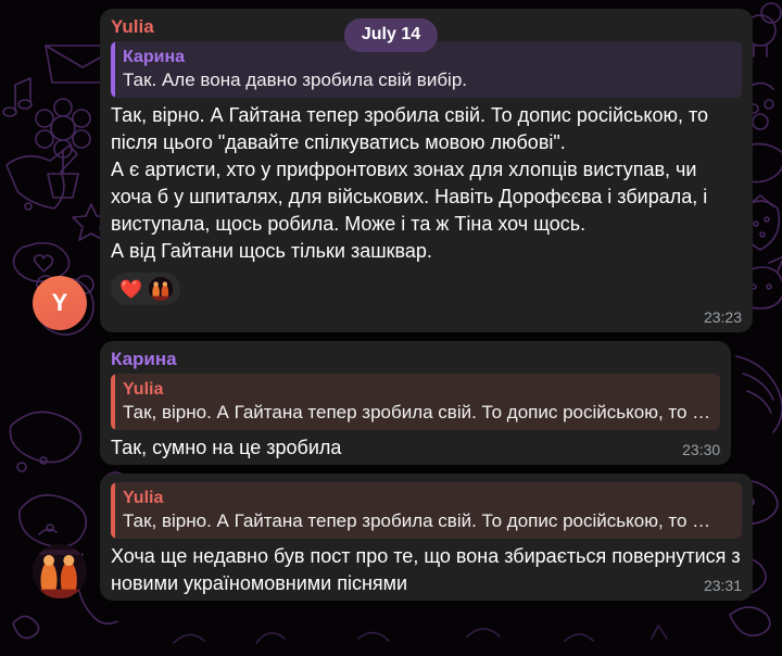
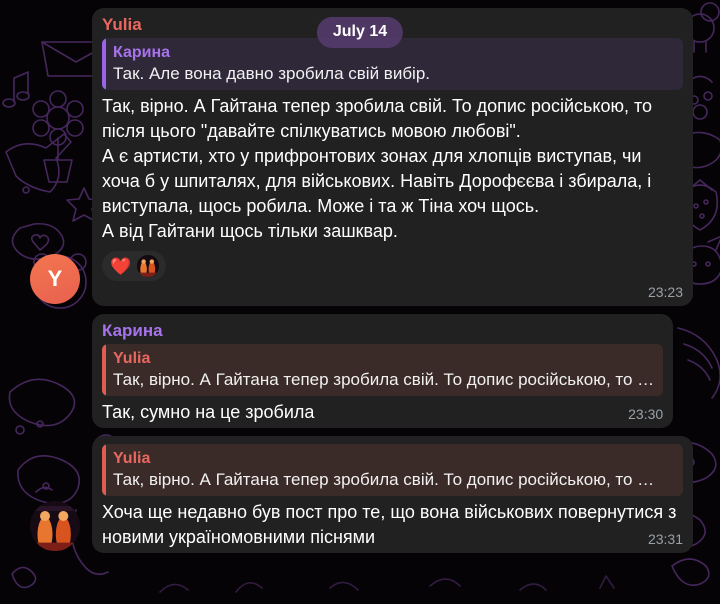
  July 14
  Y
  Yulia
  Карина
  Так. Але вона давно зробила свій вибір.
  Так, вірно. А Гайтана тепер зробила свій. То допис російською, то після цього "давайте спілкуватись мовою любові".
  А є артисти, хто у прифронтових зонах для хлопців виступав, чи хоча б у шпиталях, для військових. Навіть Дорофєєва і збирала, і виступала, щось робила. Може і та ж Тіна хоч щось.
  А від Гайтани щось тільки зашквар.
  ❤️
  23:23
  Карина
  Yulia
  Так, вірно. А Гайтана тепер зробила свій. То допис російською, то …
  Так, сумно на це зробила
  23:30
  Yulia
  Так, вірно. А Гайтана тепер зробила свій. То допис російською, то …
- Хоча ще недавно був пост про те, що вона збирається повернутися з новими україномовними піснями
+ Хоча ще недавно був пост про те, що вона військових повернутися з новими україномовними піснями
  23:31
